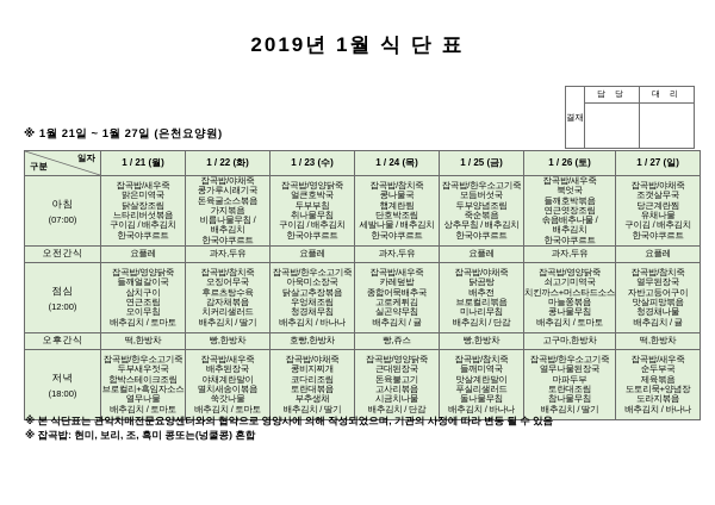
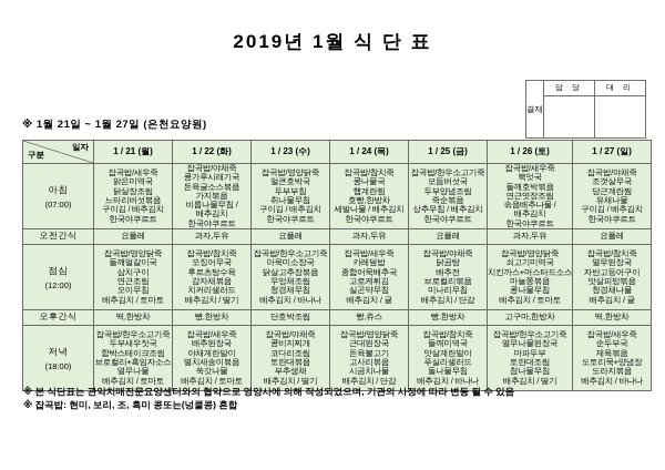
  2019년 1월 식 단 표
  ※ 1월 21일 ~ 1월 27일 (은천요양원)
  일자 구분	1 / 21 (월)	1 / 22 (화)	1 / 23 (수)	1 / 24 (목)	1 / 25 (금)	1 / 26 (토)	1 / 27 (일)
- 아침(07:00)	잡곡밥/새우죽맑은미역국닭살장조림느타리버섯볶음구이김 / 배추김치한국야쿠르트	잡곡밥/야채죽콩가루시래기국돈육굴소스볶음가지볶음비름나물무침 /배추김치한국야쿠르트	잡곡밥/영양닭죽얼큰호박국두부부침취나물무침구이김 / 배추김치한국야쿠르트	잡곡밥/참치죽콩나물국햄계란찜단호박조림세발나물 / 배추김치한국야쿠르트	잡곡밥/한우소고기죽모듬버섯국두부양념조림죽순볶음상추무침 / 배추김치한국야쿠르트	잡곡밥/새우죽북엇국들깨호박볶음연근엿장조림솎음배추나물 /배추김치한국야쿠르트	잡곡밥/야채죽조갯살무국당근계란찜유채나물구이김 / 배추김치한국야쿠르트
+ 아침(07:00)	잡곡밥/새우죽맑은미역국닭살장조림느타리버섯볶음구이김 / 배추김치한국야쿠르트	잡곡밥/야채죽콩가루시래기국돈육굴소스볶음가지볶음비름나물무침 /배추김치한국야쿠르트	잡곡밥/영양닭죽얼큰호박국두부부침취나물무침구이김 / 배추김치한국야쿠르트	잡곡밥/참치죽콩나물국햄계란찜호빵,한방차세발나물 / 배추김치한국야쿠르트	잡곡밥/한우소고기죽모듬버섯국두부양념조림죽순볶음상추무침 / 배추김치한국야쿠르트	잡곡밥/새우죽북엇국들깨호박볶음연근엿장조림솎음배추나물 /배추김치한국야쿠르트	잡곡밥/야채죽조갯살무국당근계란찜유채나물구이김 / 배추김치한국야쿠르트
  오전간식	요플레	과자,두유	요플레	과자,두유	요플레	과자,두유	요플레
  점심(12:00)	잡곡밥/영양닭죽들깨얼갈이국삼치구이연근조림오이무침배추김치 / 토마토	잡곡밥/참치죽오징어무국후르츠탕수육감자채볶음치커리샐러드배추김치 / 딸기	잡곡밥/한우소고기죽아욱미소장국닭살고추장볶음우엉채조림청경채무침배추김치 / 바나나	잡곡밥/새우죽카레덮밥종합어묵배추국고로케튀김실곤약무침배추김치 / 귤	잡곡밥/야채죽닭곰탕배추전브로컬리볶음미나리무침배추김치 / 단감	잡곡밥/영양닭죽쇠고기미역국치킨까스+머스타드소스마늘쫑볶음콩나물무침배추김치 / 토마토	잡곡밥/참치죽열무된장국자반고등어구이맛살피망볶음청경채나물배추김치 / 귤
- 오후간식	떡,한방차	빵,한방차	호빵,한방차	빵,쥬스	빵,한방차	고구마,한방차	떡,한방차
+ 오후간식	떡,한방차	빵,한방차	단호박조림	빵,쥬스	빵,한방차	고구마,한방차	떡,한방차
  저녁(18:00)	잡곡밥/한우소고기죽두부새우젓국함박스테이크조림브로컬리+흑임자소스열무나물배추김치 / 토마토	잡곡밥/새우죽배추된장국야채계란말이멸치새송이볶음쑥갓나물배추김치 / 토마토	잡곡밥/야채죽콩비지찌개코다리조림토란대볶음부추생채배추김치 / 딸기	잡곡밥/영양닭죽근대된장국돈육불고기고사리볶음시금치나물배추김치 / 단감	잡곡밥/참치죽들깨미역국맛살계란말이푸실리샐러드돌나물무침배추김치 / 바나나	잡곡밥/한우소고기죽열무나물된장국마파두부토란대조림참나물무침배추김치 / 딸기	잡곡밥/새우죽순두부국제육볶음도토리묵+양념장도라지볶음배추김치 / 바나나
  ※ 본 식단표는 관악치매전문요양센터와의 협약으로 영양사에 의해 작성되었으며, 기관의 사정에 따라 변동 될 수 있음
  ※ 잡곡밥: 현미, 보리, 조, 흑미 콩또는(넝쿨콩) 혼합
